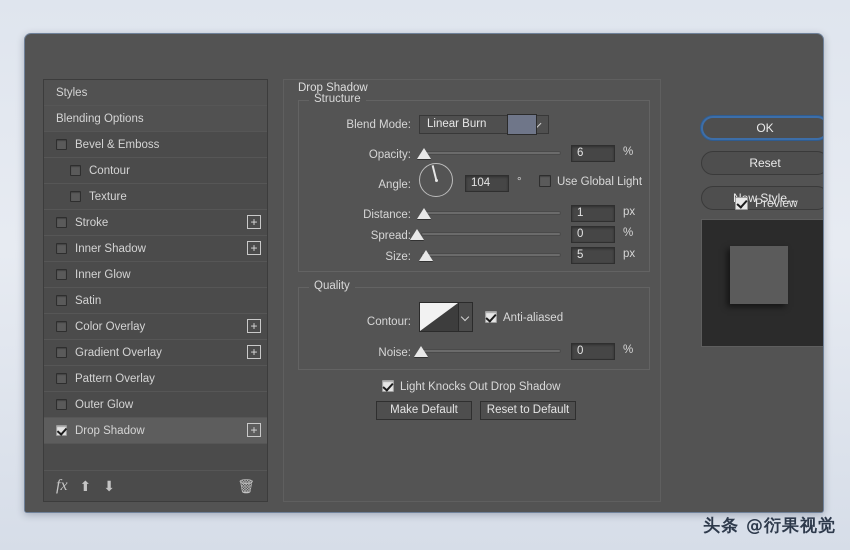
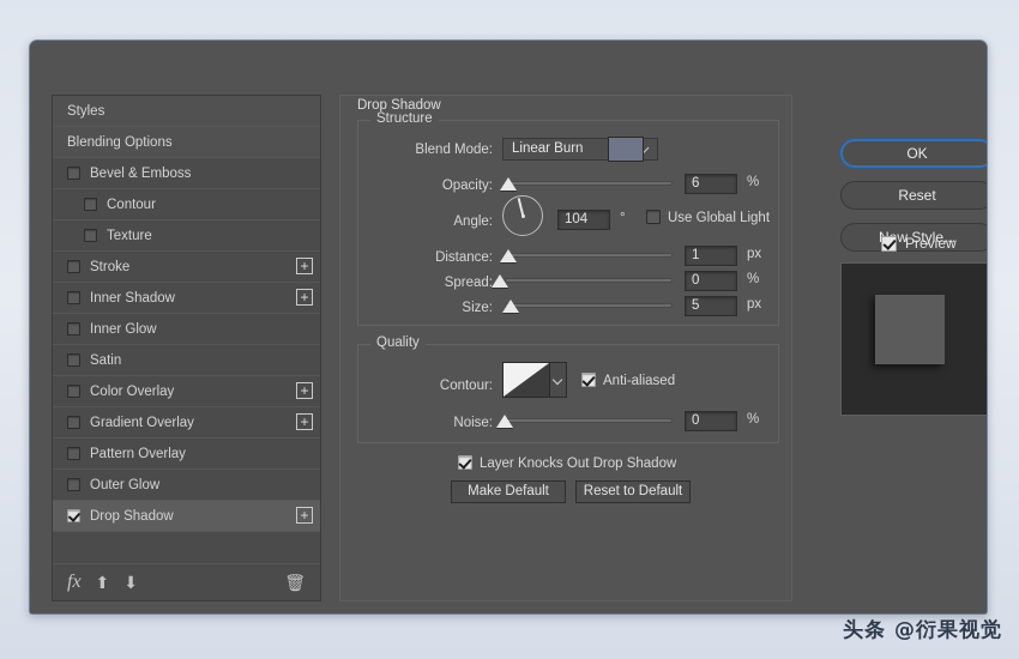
  Styles
  Blending Options
  Bevel & Emboss
  Contour
  Texture
  Stroke
  +
  Inner Shadow
  +
  Inner Glow
  Satin
  Color Overlay
  +
  Gradient Overlay
  +
  Pattern Overlay
  Outer Glow
  Drop Shadow
  +
  fx
  ⬆
  ⬇
  🗑
  Drop Shadow
  Structure
  Blend Mode:
  Linear Burn
  Opacity:
  6
  %
  Angle:
  104
  °
  Use Global Light
  Distance:
  1
  px
  Spread:
  0
  %
  Size:
  5
  px
  Quality
  Contour:
  Anti-aliased
  Noise:
  0
  %
- Light Knocks Out Drop Shadow
+ Layer Knocks Out Drop Shadow
  Make Default
  Reset to Default
  OK
  Reset
  w Style...
  Preview
  头条 @衍果视觉
